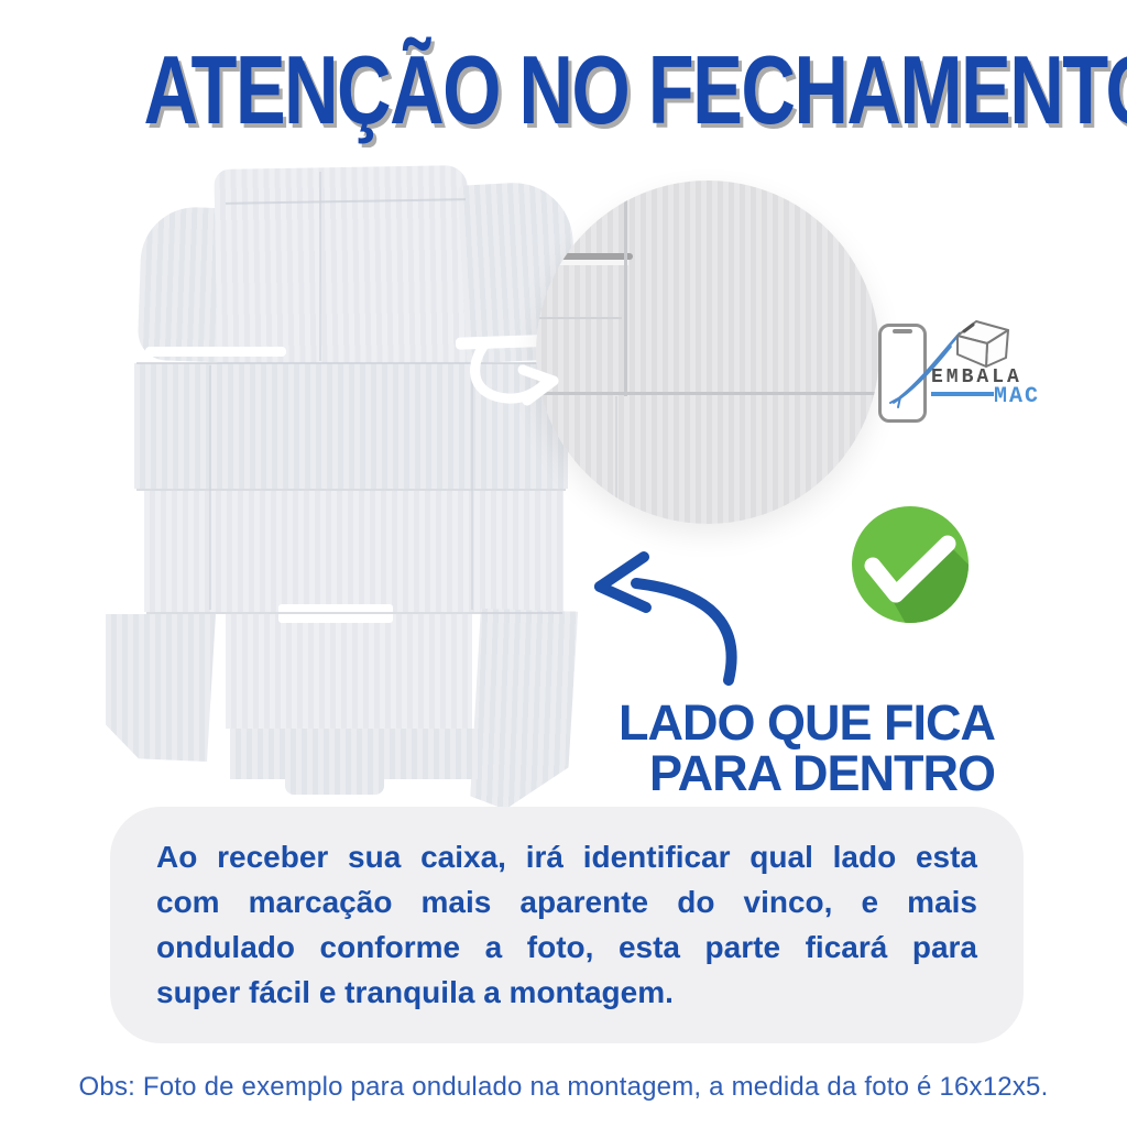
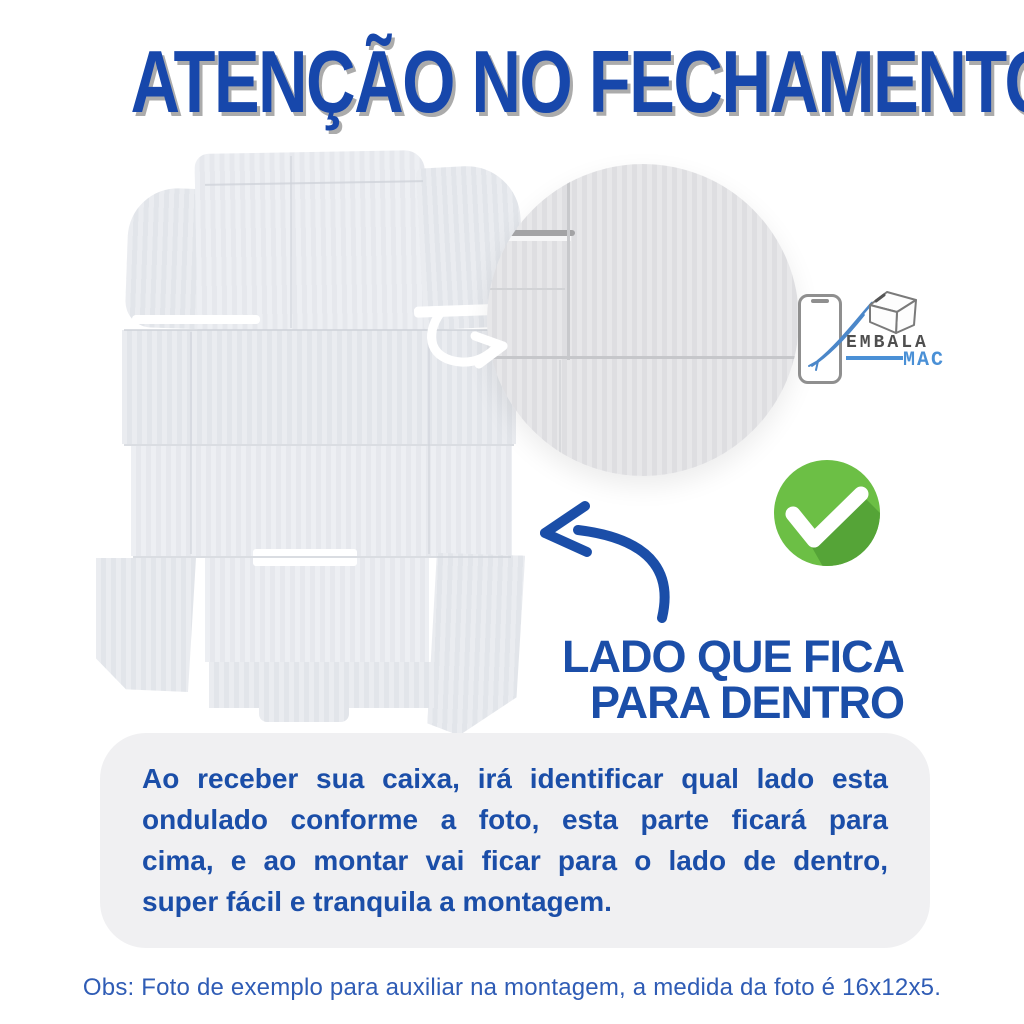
  ATENÇÃO NO FECHAMENT
  EMBALA
  MAC
  LADO QUE FICA
  PARA DENTRO
  Ao receber sua caixa, irá identificar qual lado esta
- com marcação mais aparente do vinco, e mais
  ondulado conforme a foto, esta parte ficará para
+ cima, e ao montar vai ficar para o lado de dentro,
  super fácil e tranquila a montagem.
- Obs: Foto de exemplo para ondulado na montagem, a medida da foto é 16x12x5.
+ Obs: Foto de exemplo para auxiliar na montagem, a medida da foto é 16x12x5.
